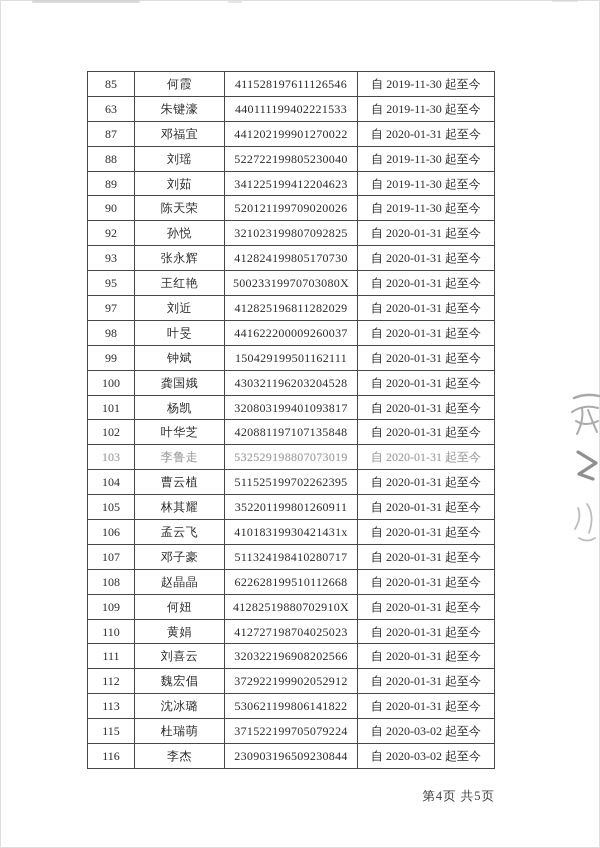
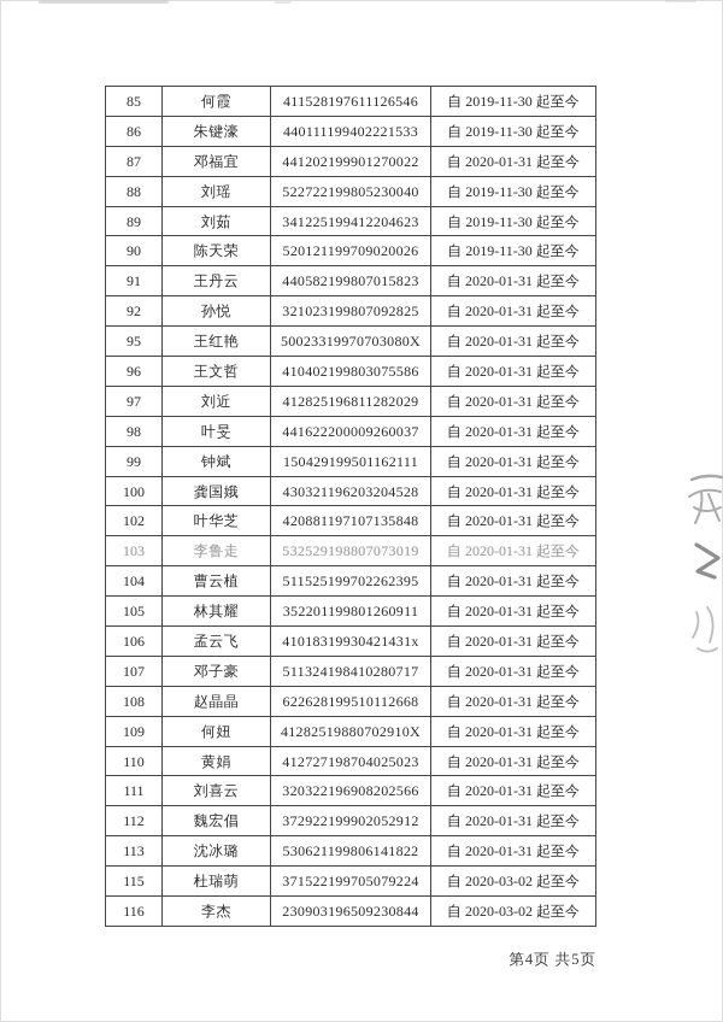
  85	何霞	411528197611126546	自 2019-11-30 起至今
- 63	朱键濠	440111199402221533	自 2019-11-30 起至今
+ 86	朱键濠	440111199402221533	自 2019-11-30 起至今
  87	邓福宜	441202199901270022	自 2020-01-31 起至今
  88	刘瑶	522722199805230040	自 2019-11-30 起至今
  89	刘茹	341225199412204623	自 2019-11-30 起至今
  90	陈天荣	520121199709020026	自 2019-11-30 起至今
+ 91	王丹云	440582199807015823	自 2020-01-31 起至今
  92	孙悦	321023199807092825	自 2020-01-31 起至今
- 93	张永辉	412824199805170730	自 2020-01-31 起至今
  95	王红艳	50023319970703080X	自 2020-01-31 起至今
+ 96	王文哲	410402199803075586	自 2020-01-31 起至今
  97	刘近	412825196811282029	自 2020-01-31 起至今
  98	叶旻	441622200009260037	自 2020-01-31 起至今
  99	钟斌	150429199501162111	自 2020-01-31 起至今
  100	龚国娥	430321196203204528	自 2020-01-31 起至今
- 101	杨凯	320803199401093817	自 2020-01-31 起至今
  102	叶华芝	420881197107135848	自 2020-01-31 起至今
  103	李鲁走	532529198807073019	自 2020-01-31 起至今
  104	曹云植	511525199702262395	自 2020-01-31 起至今
  105	林其耀	352201199801260911	自 2020-01-31 起至今
  106	孟云飞	41018319930421431x	自 2020-01-31 起至今
  107	邓子豪	511324198410280717	自 2020-01-31 起至今
  108	赵晶晶	622628199510112668	自 2020-01-31 起至今
  109	何妞	41282519880702910X	自 2020-01-31 起至今
  110	黄娟	412727198704025023	自 2020-01-31 起至今
  111	刘喜云	320322196908202566	自 2020-01-31 起至今
  112	魏宏倡	372922199902052912	自 2020-01-31 起至今
  113	沈冰璐	530621199806141822	自 2020-01-31 起至今
  115	杜瑞萌	371522199705079224	自 2020-03-02 起至今
  116	李杰	230903196509230844	自 2020-03-02 起至今
  第4页 共5页
